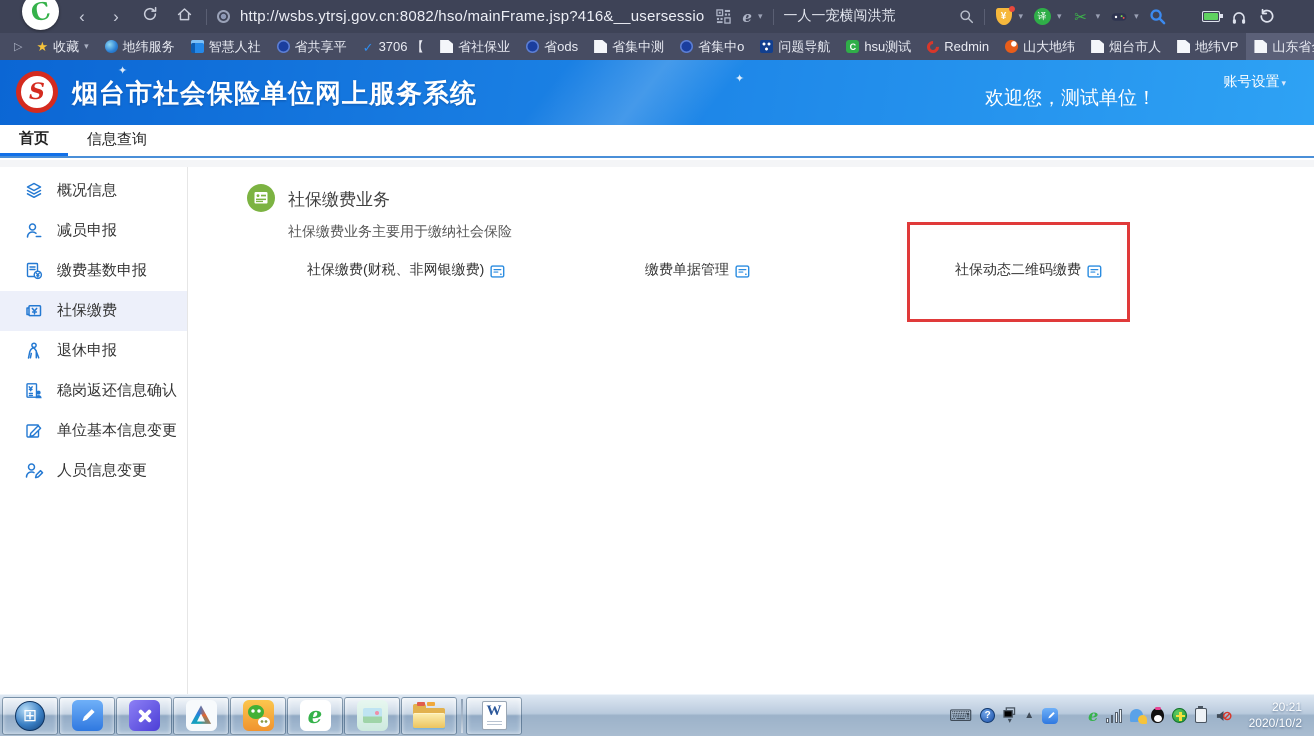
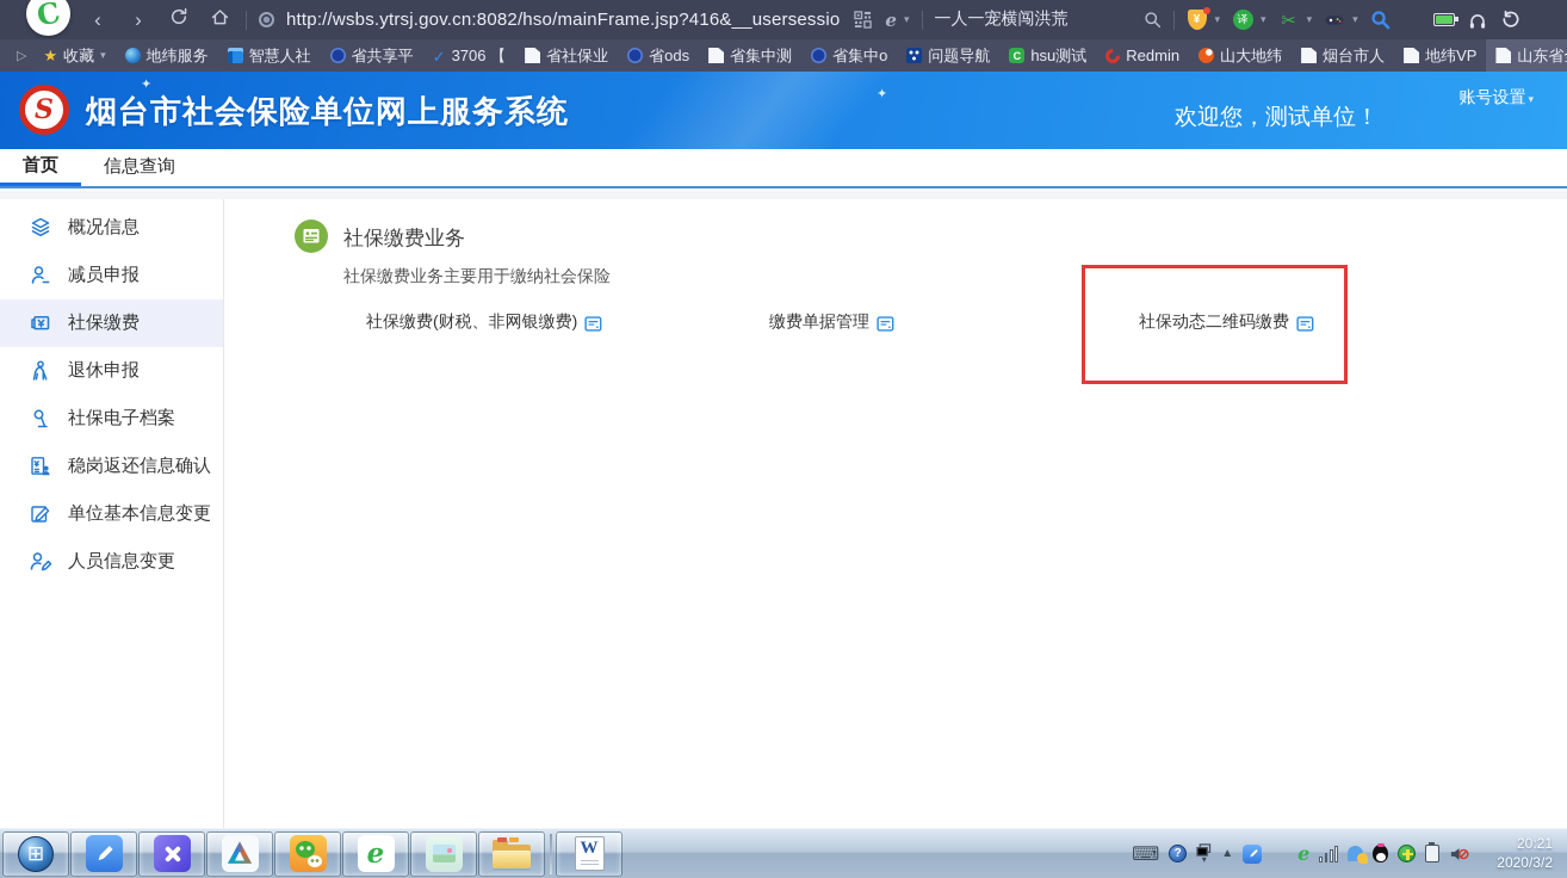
  ‹
  ›
  http://wsbs.ytrsj.gov.cn:8082/hso/mainFrame.jsp?416&__usersessio
  e
  ▾
  一人一宠横闯洪荒
  ¥
  ▾
  译
  ▾
  ✂
  ▾
  ▾
  ▷
  ★
  收藏
  ▾
  地纬服务
  智慧人社
  省共享平
  ✓
  3706 【
  省社保业
  省ods
  省集中测
  省集中o
  问题导航
  C
  hsu测试
  Redmin
  山大地纬
  烟台市人
  地纬VP
  山东省
  ✦
  ✦
  S
  烟台市社会保险单位网上服务系统
  欢迎您，测试单位！
  账号设置 ▾
  首页
  信息查询
  概况信息
  减员申报
- 缴费基数申报
  社保缴费
  退休申报
+ 社保电子档案
  稳岗返还信息确认
  单位基本信息变更
  人员信息变更
  社保缴费业务
  社保缴费业务主要用于缴纳社会保险
  社保缴费(财税、非网银缴费)
  缴费单据管理
  社保动态二维码缴费
  ⊞
  e
  W
  ⌨
  ?
  ▾
  ▲
  e
  20:21
- 2020/10/2
+ 2020/3/2
